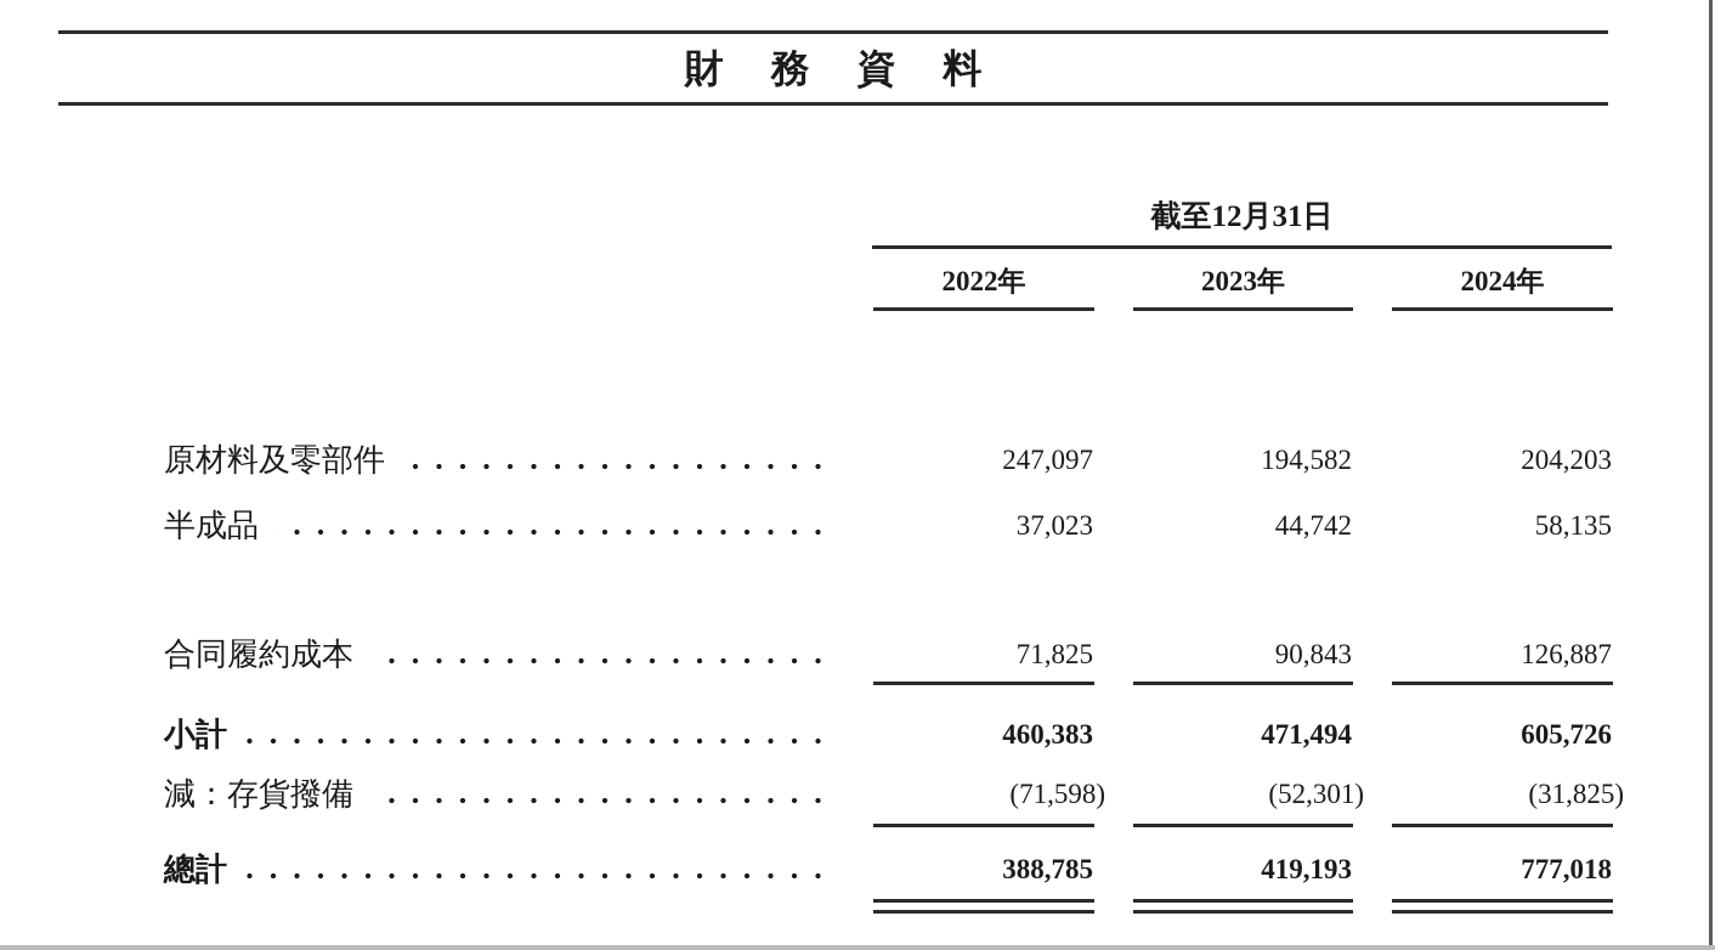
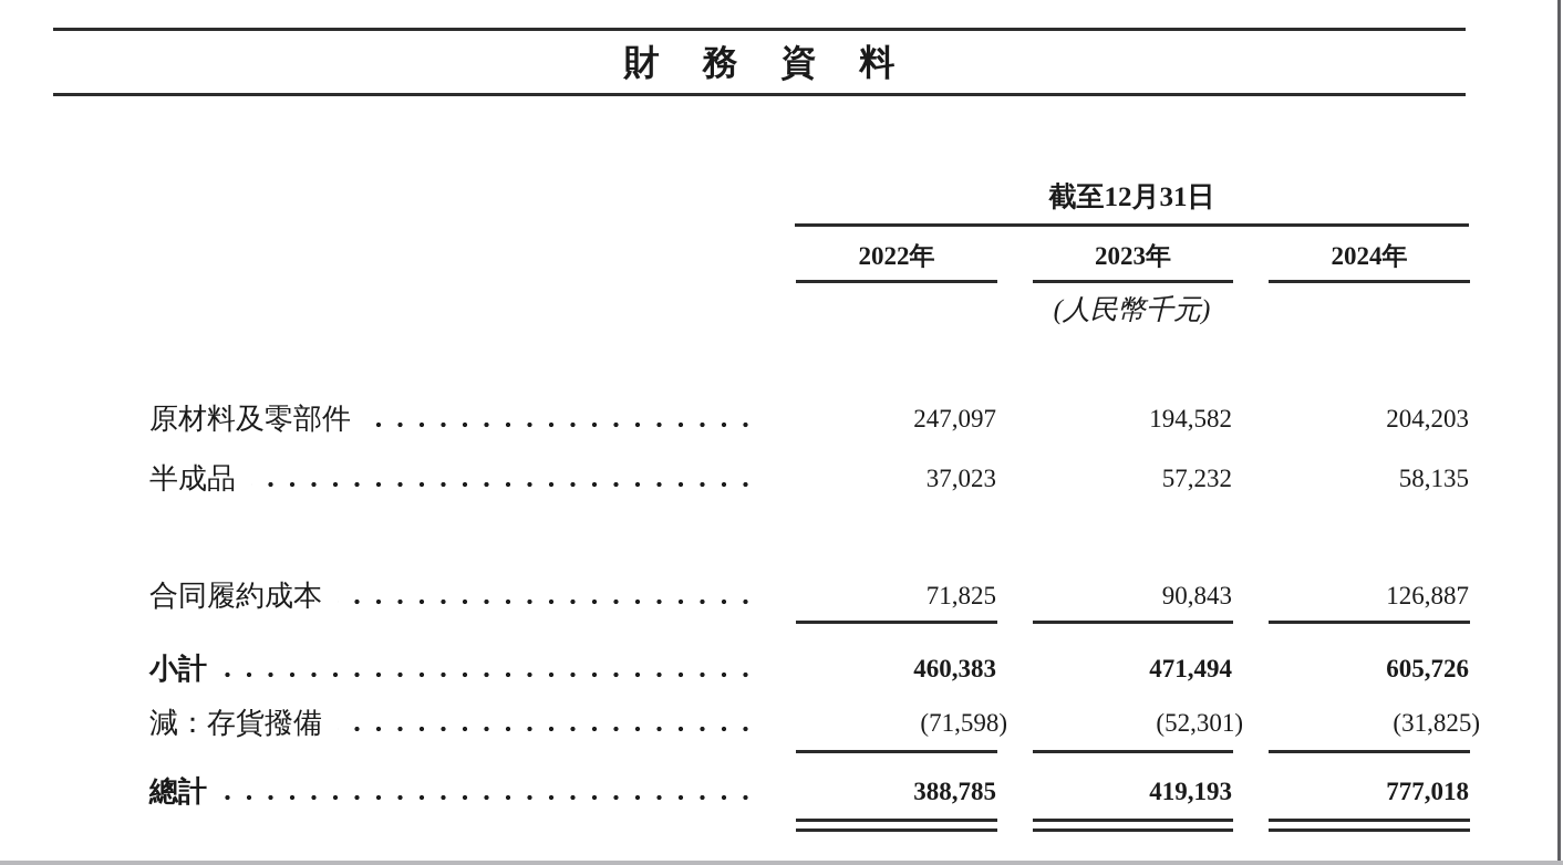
  財 務 資 料
  截至12月31日
  2022年
  2023年
  2024年
+ (人民幣千元)
  原材料及零部件
  247,097
  194,582
  204,203
  半成品
  37,023
- 44,742
+ 57,232
  58,135
  合同履約成本
  71,825
  90,843
  126,887
  小計
  460,383
  471,494
  605,726
  減：存貨撥備
  (71,598)
  (52,301)
  (31,825)
  總計
  388,785
  419,193
  777,018
